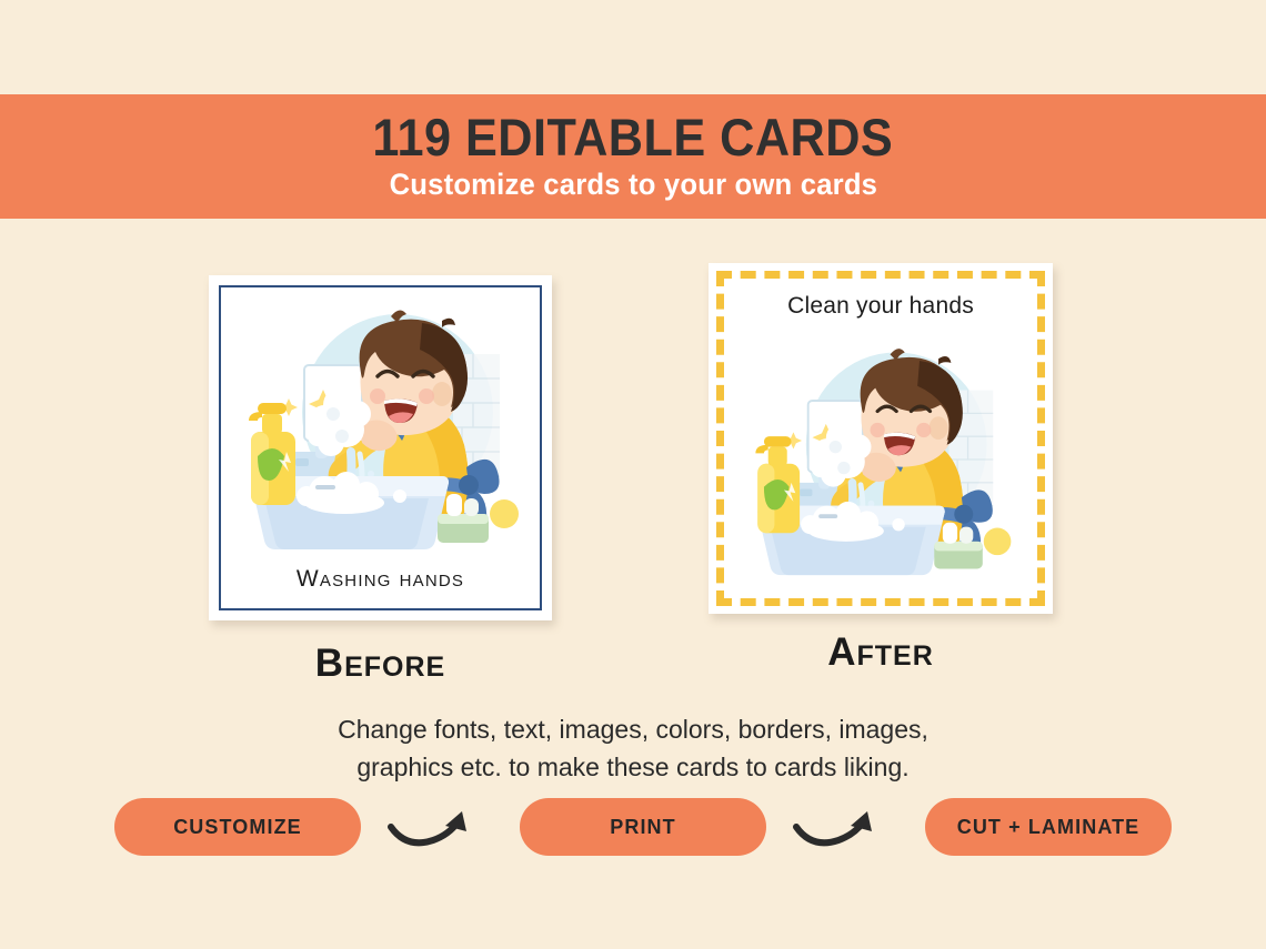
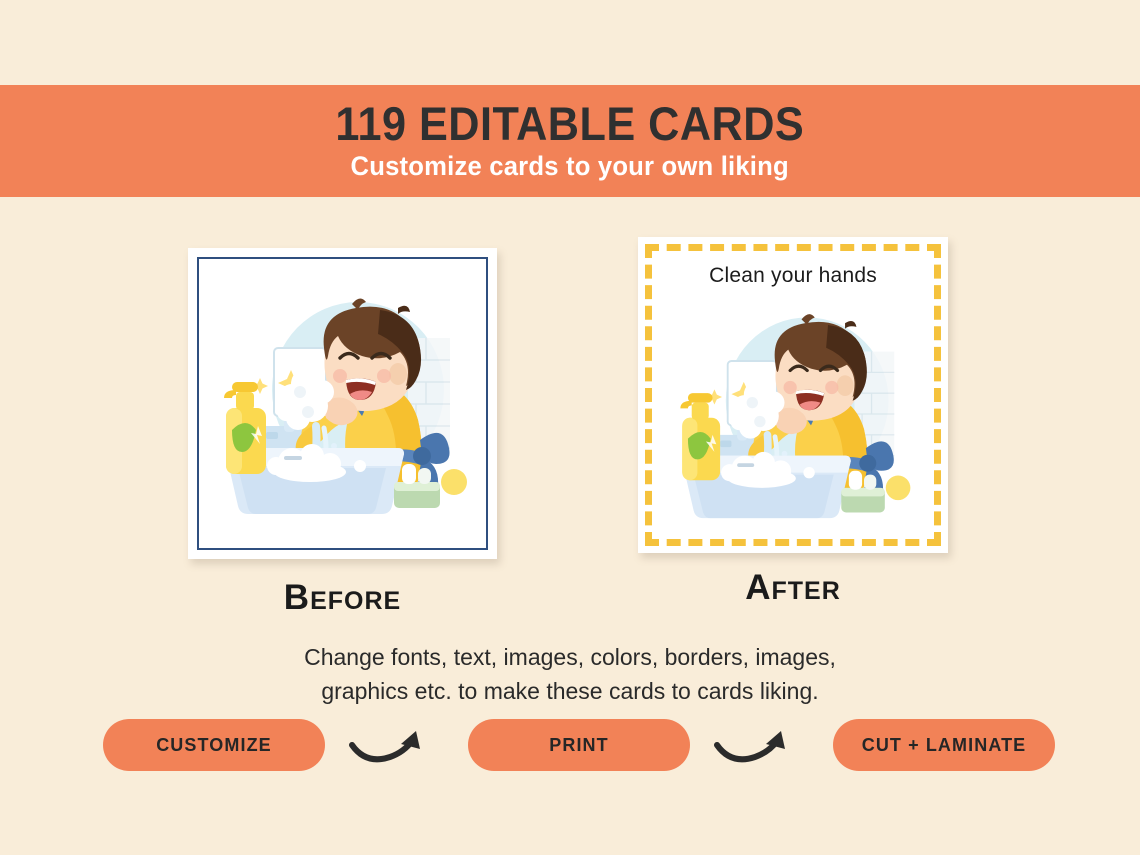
  119 EDITABLE CARDS
- Customize cards to your own cards
+ Customize cards to your own liking
- Washing hands
  Clean your hands
  Before
  After
  Change fonts, text, images, colors, borders, images,
  graphics etc. to make these cards to cards liking.
  CUSTOMIZE
  PRINT
  CUT + LAMINATE
